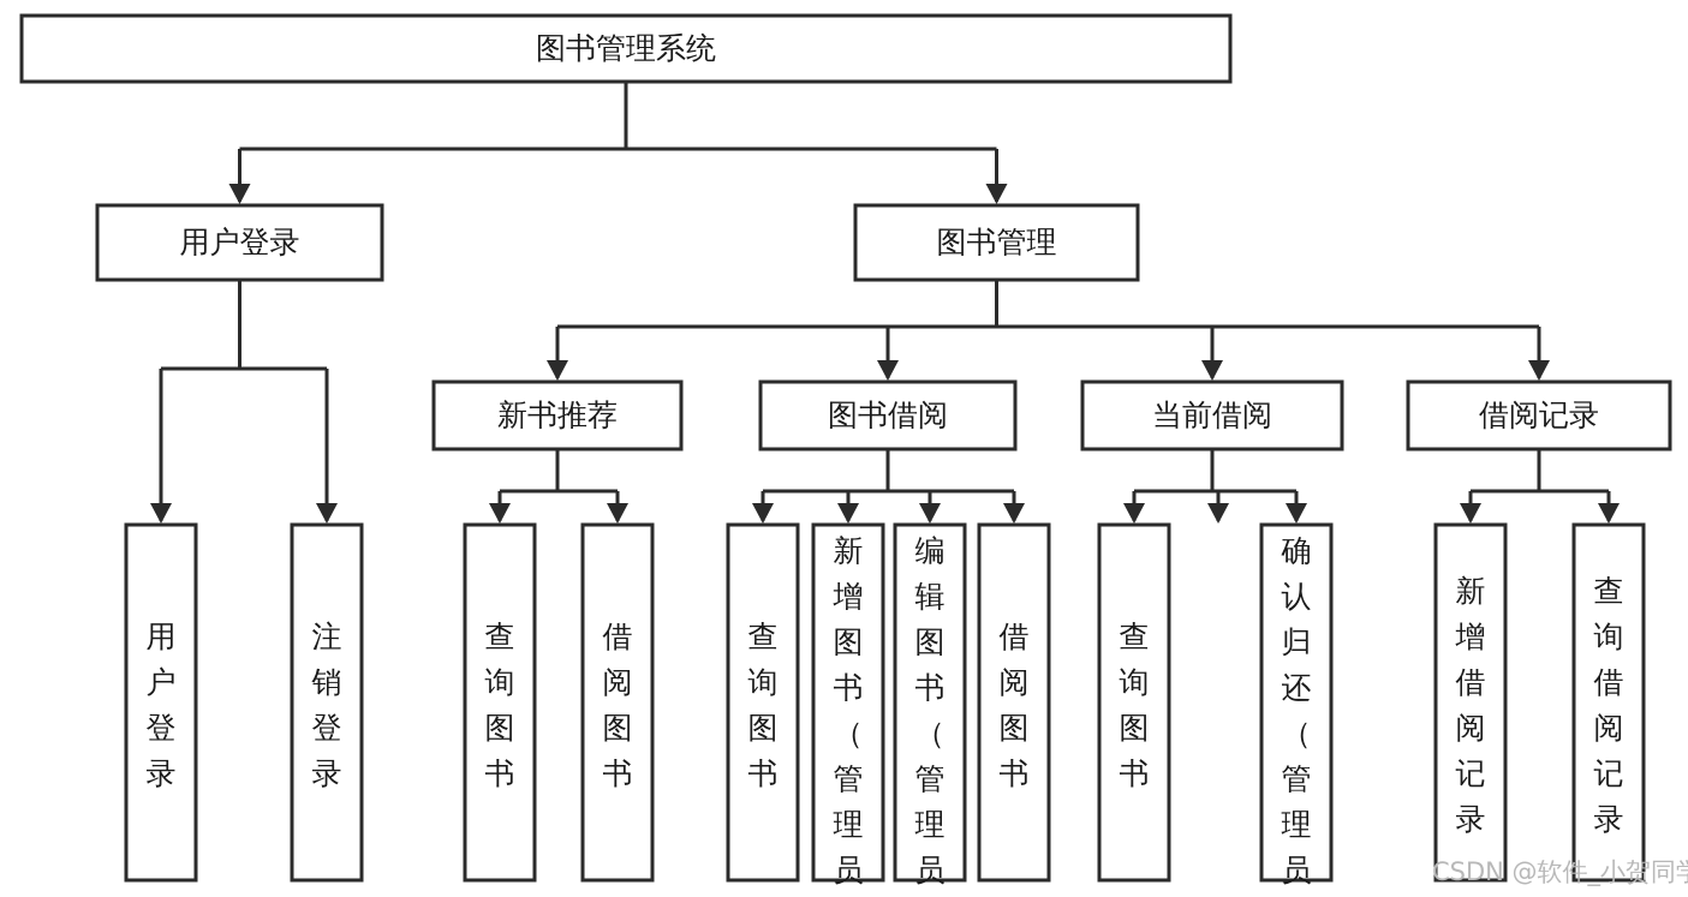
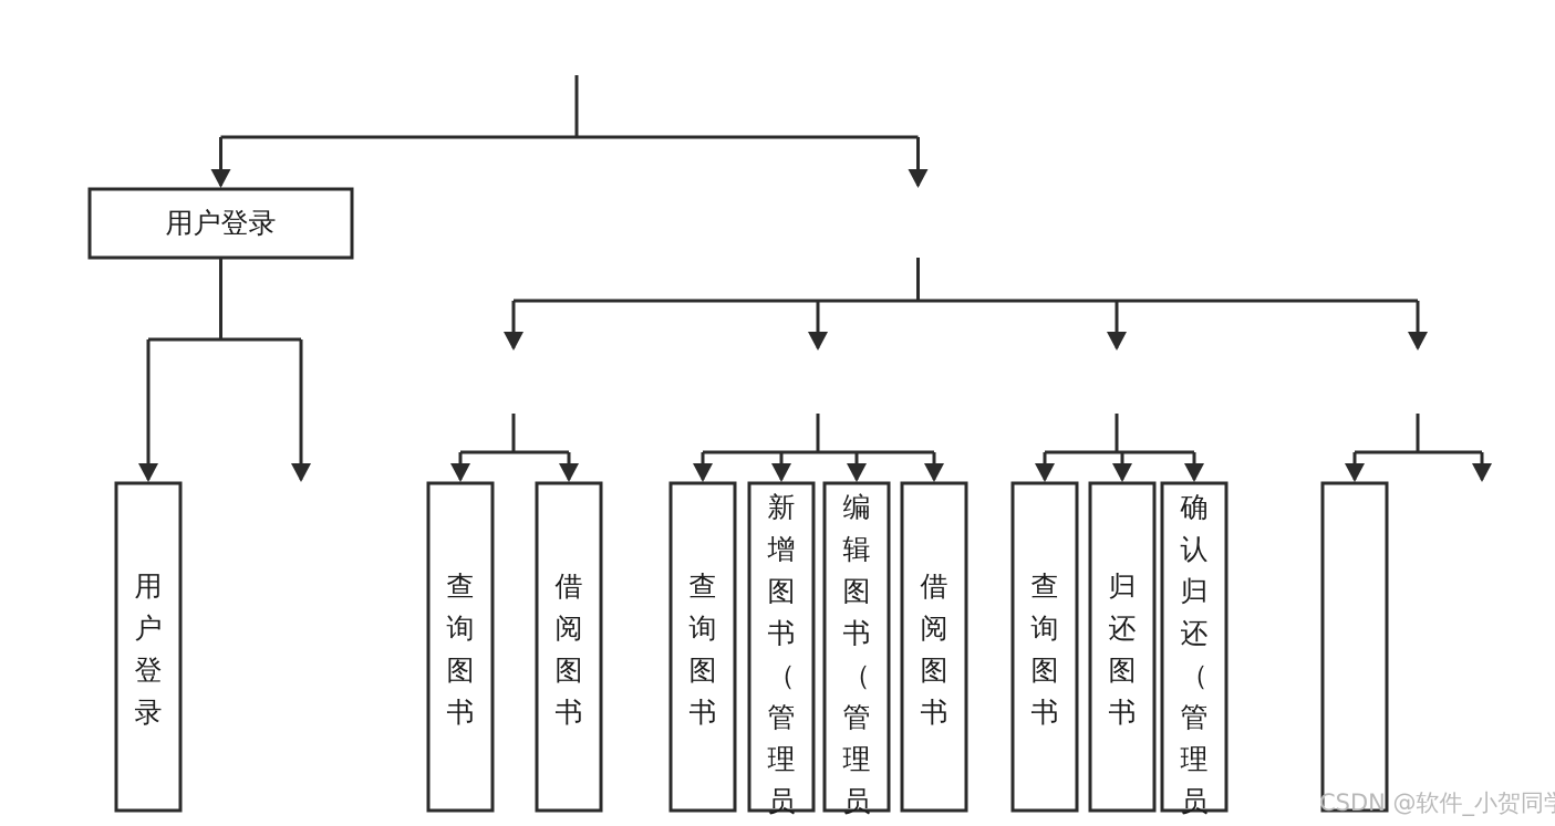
- 图书管理系统
  用户登录
- 图书管理
- 新书推荐
- 图书借阅
- 当前借阅
- 借阅记录
  用户登录
- 注销登录
  查询图书
  借阅图书
  查询图书
  新增图书（管理员
  编辑图书（管理员
  借阅图书
  查询图书
+ 归还图书
  确认归还（管理员
- 新增借阅记录
- 查询借阅记录
  CSDN @软件_小贺同
